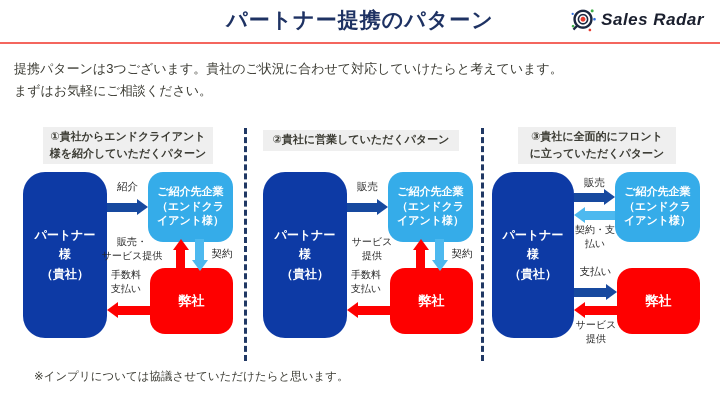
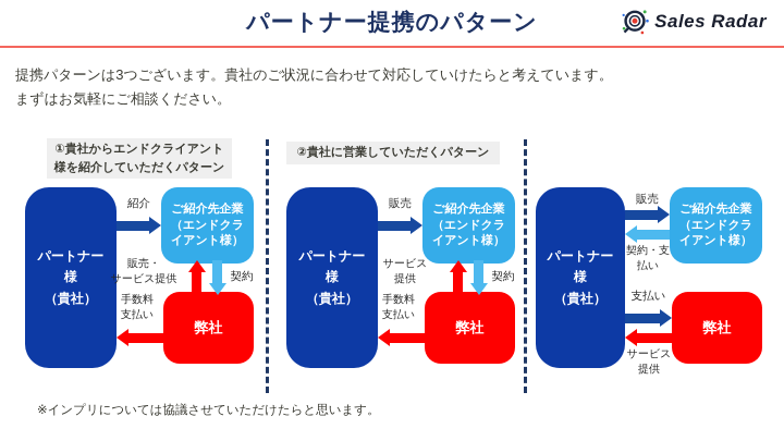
  パートナー提携のパターン
  Sales Radar
  提携パターンは3つございます。貴社のご状況に合わせて対応していけたらと考えています。
  まずはお気軽にご相談ください。
  ①貴社からエンドクライアント
  様を紹介していただくパターン
  パートナー
  様
  （貴社）
  ご紹介先企業
  （エンドクラ
  イアント様）
  弊社
  紹介
  販売・
  サービス提供
  契約
  手数料
  支払い
  ②貴社に営業していただくパターン
  パートナー
  様
  （貴社）
  ご紹介先企業
  （エンドクラ
  イアント様）
  弊社
  販売
  サービス
  提供
  契約
  手数料
  支払い
- ③貴社に全面的にフロント
- に立っていただくパターン
  パートナー
  様
  （貴社）
  ご紹介先企業
  （エンドクラ
  イアント様）
  弊社
  販売
  契約・支
  払い
  支払い
  サービス
  提供
  ※インプリについては協議させていただけたらと思います。
